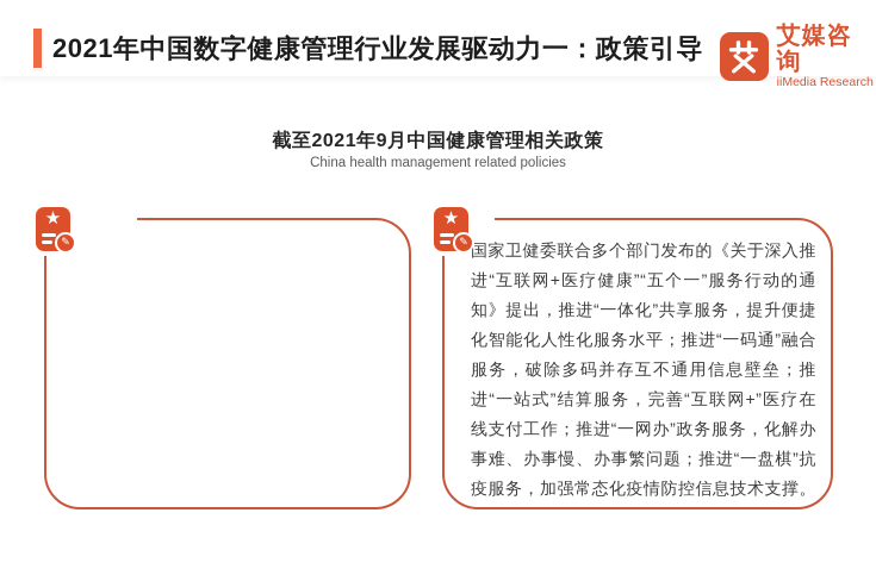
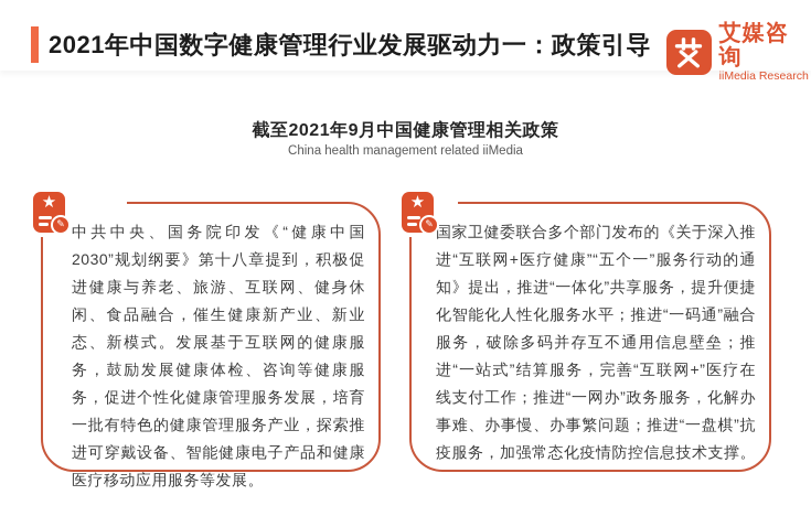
  2021年中国数字健康管理行业发展驱动力一：政策引导
  艾媒咨询
  iiMedia Research
  截至2021年9月中国健康管理相关政策
- China health management related policies
+ China health management related iiMedia
  ★
  ✎
+ 中共中央、国务院印发《“健康中国2030”规划纲要》第十八章提到，积极促进健康与养老、旅游、互联网、健身休闲、食品融合，催生健康新产业、新业态、新模式。发展基于互联网的健康服务，鼓励发展健康体检、咨询等健康服务，促进个性化健康管理服务发展，培育一批有特色的健康管理服务产业，探索推进可穿戴设备、智能健康电子产品和健康医疗移动应用服务等发展。
  ★
  ✎
  国家卫健委联合多个部门发布的《关于深入推进“互联网+医疗健康”“五个一”服务行动的通知》提出，推进“一体化”共享服务，提升便捷化智能化人性化服务水平；推进“一码通”融合服务，破除多码并存互不通用信息壁垒；推进“一站式”结算服务，完善“互联网+”医疗在线支付工作；推进“一网办”政务服务，化解办事难、办事慢、办事繁问题；推进“一盘棋”抗疫服务，加强常态化疫情防控信息技术支撑。
